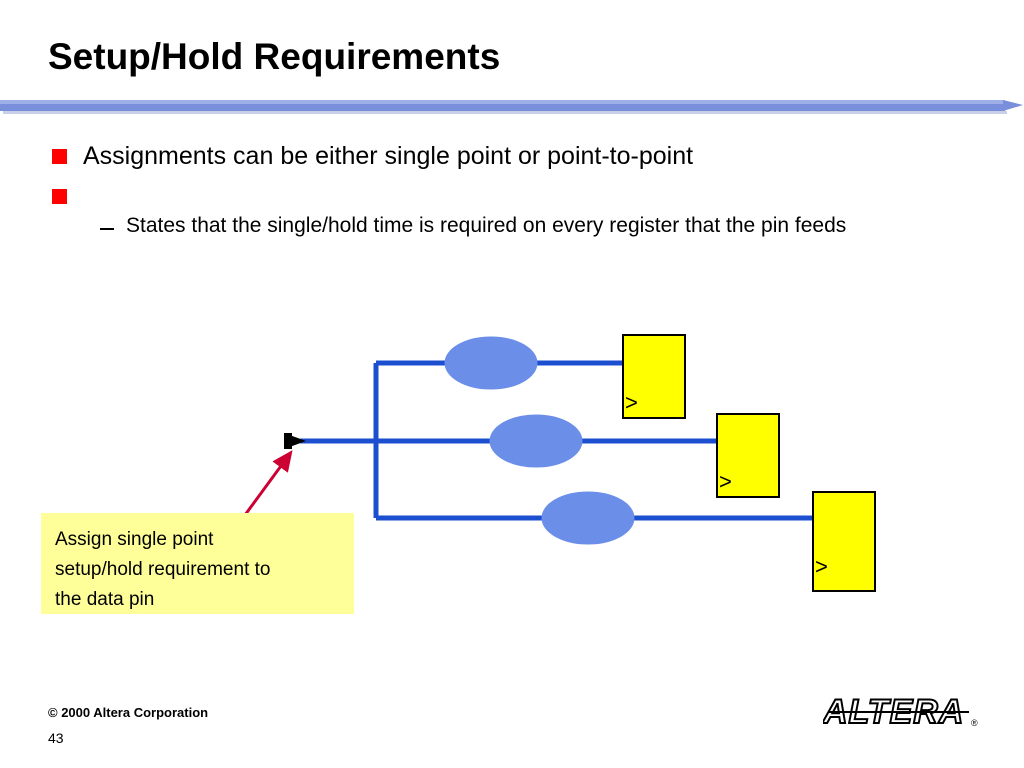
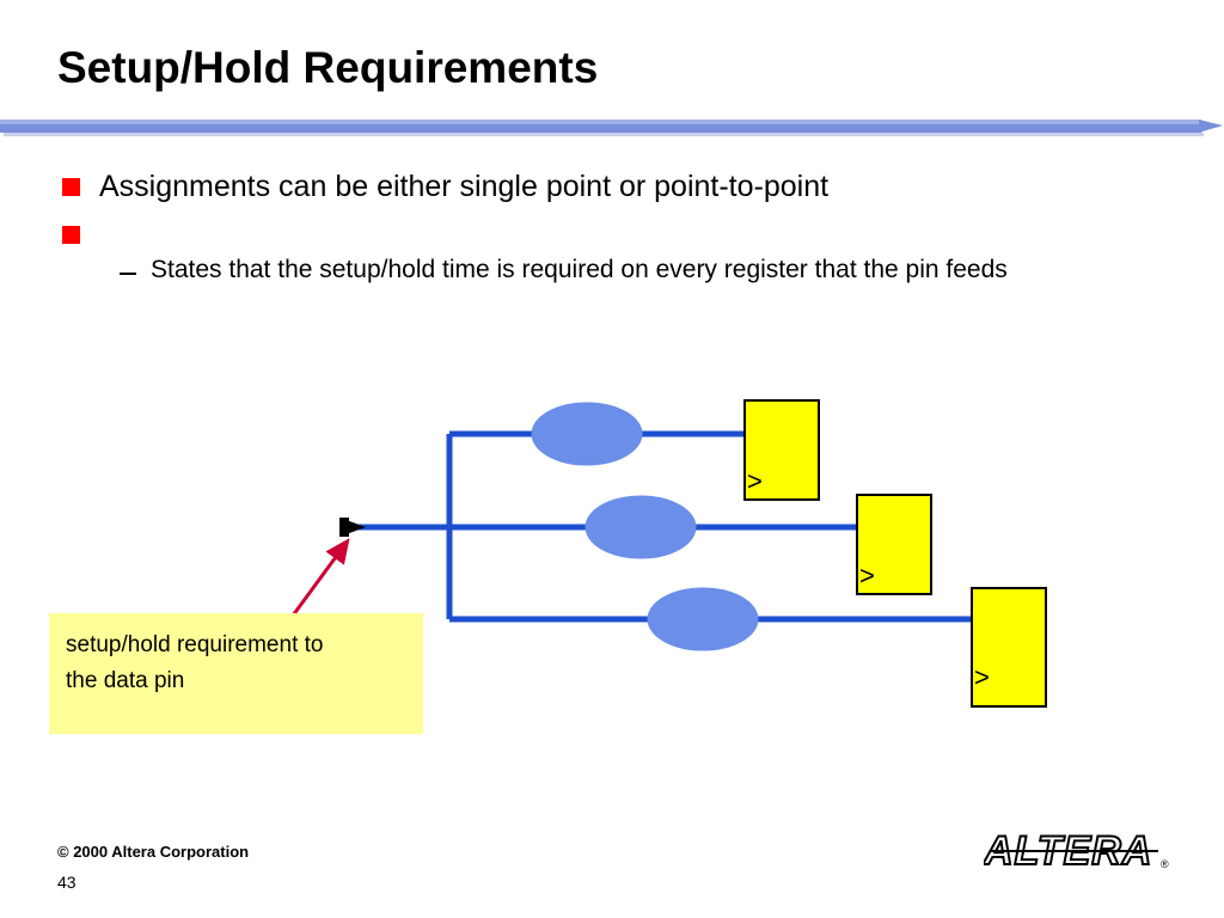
  Setup/Hold Requirements
  Assignments can be either single point or point-to-point
- States that the single/hold time is required on every register that the pin feeds
+ States that the setup/hold time is required on every register that the pin feeds
  >
  >
  >
- Assign single point
  setup/hold requirement to
  the data pin
  © 2000 Altera Corporation
  43
  ®
